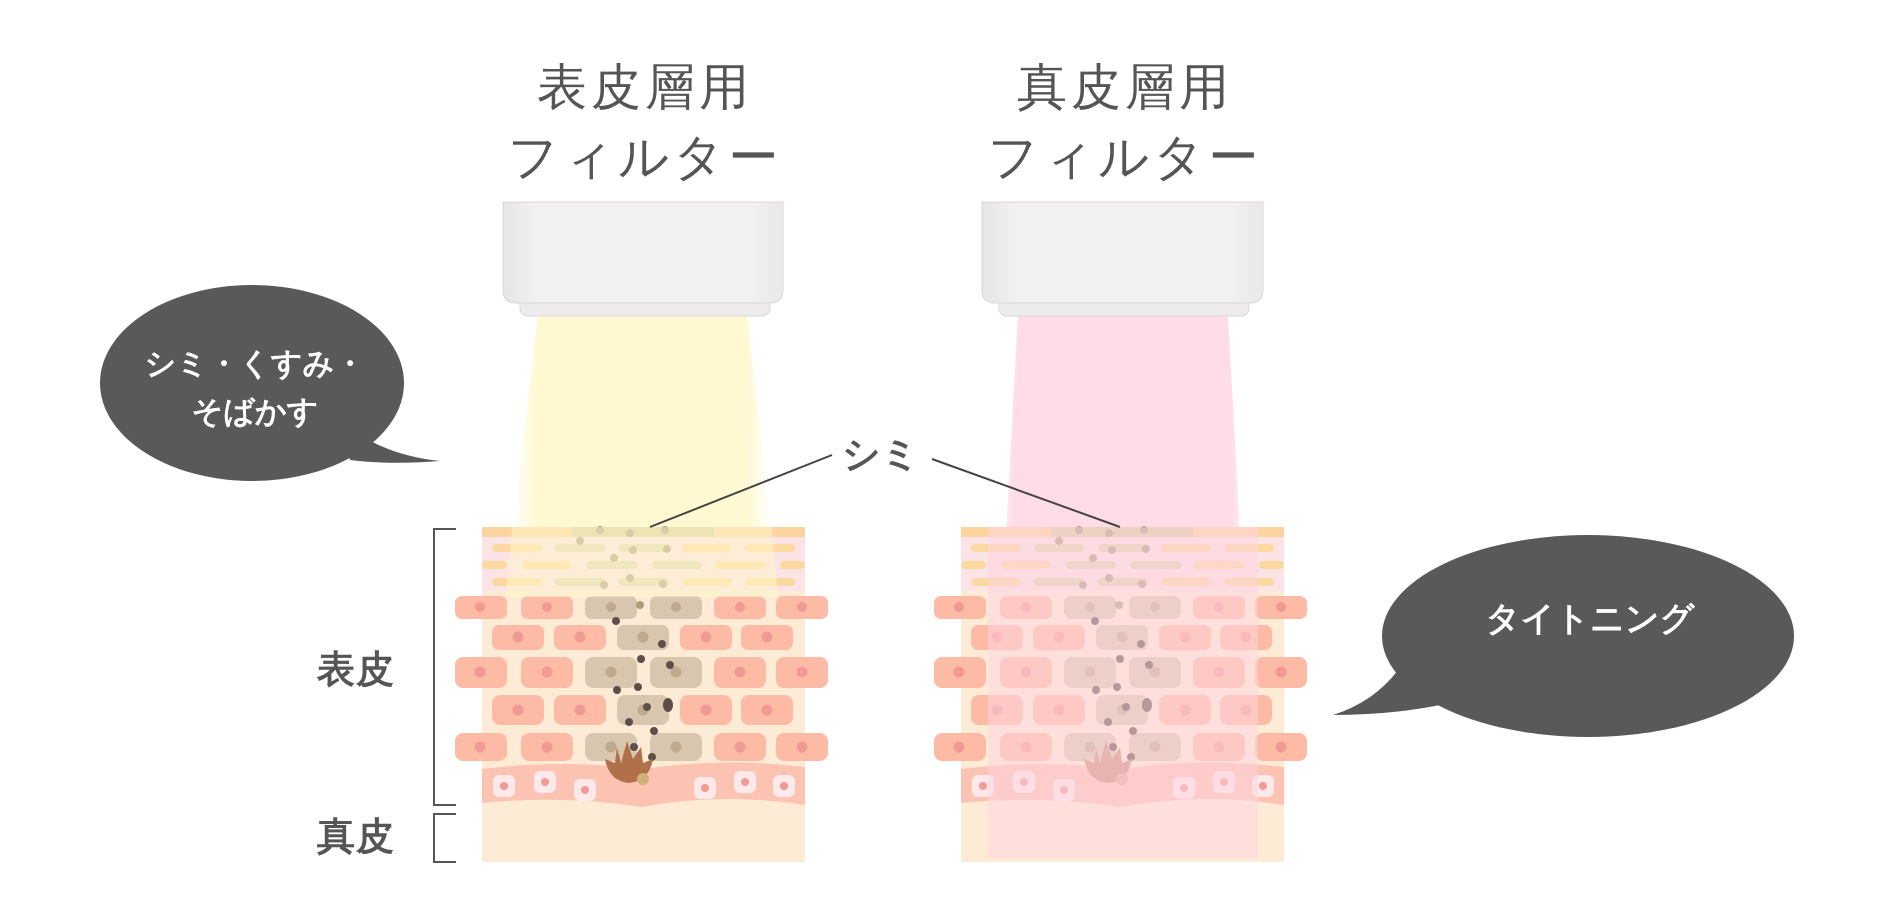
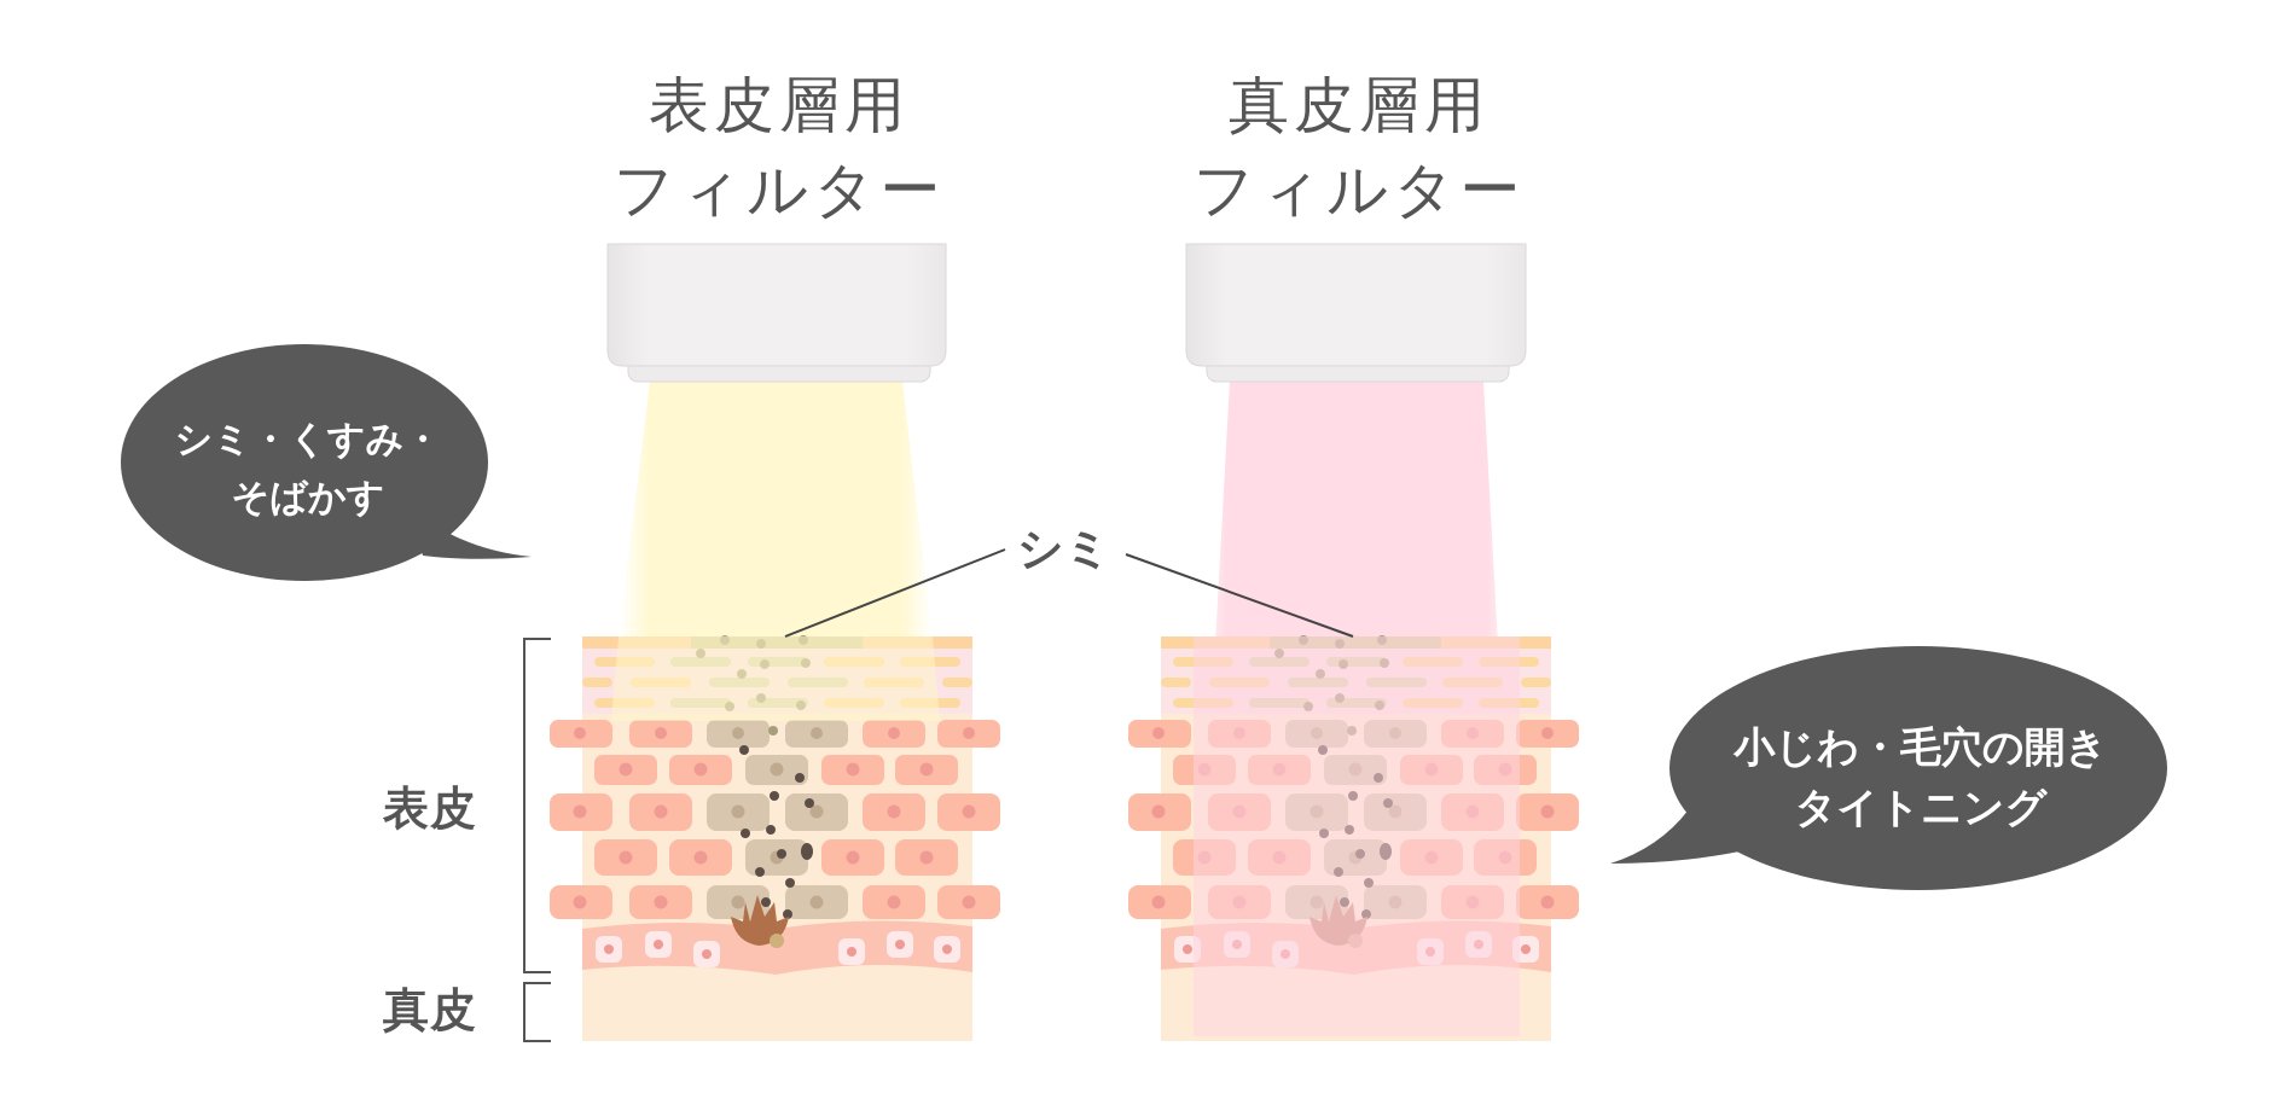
  表皮層用
  フィルター
  真皮層用
  フィルター
  シミ・くすみ・
  そばかす
+ 小じわ・毛穴の開き
  タイトニング
  シミ
  表皮
  真皮
